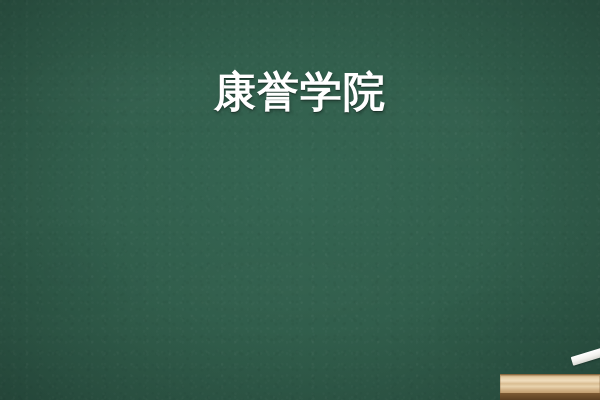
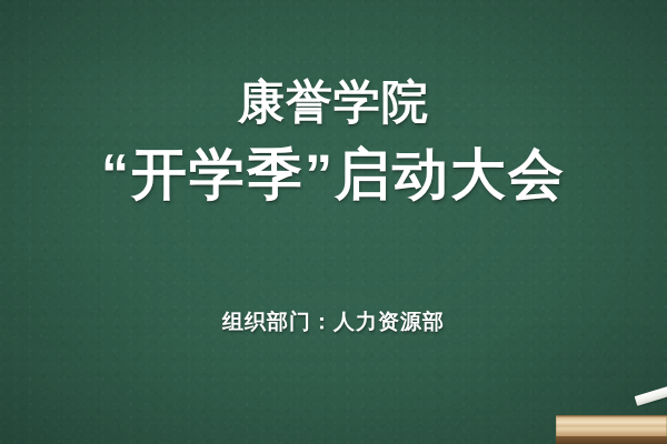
  康誉学院
+ “开学季”启动大会
+ 组织部门：人力资源部
